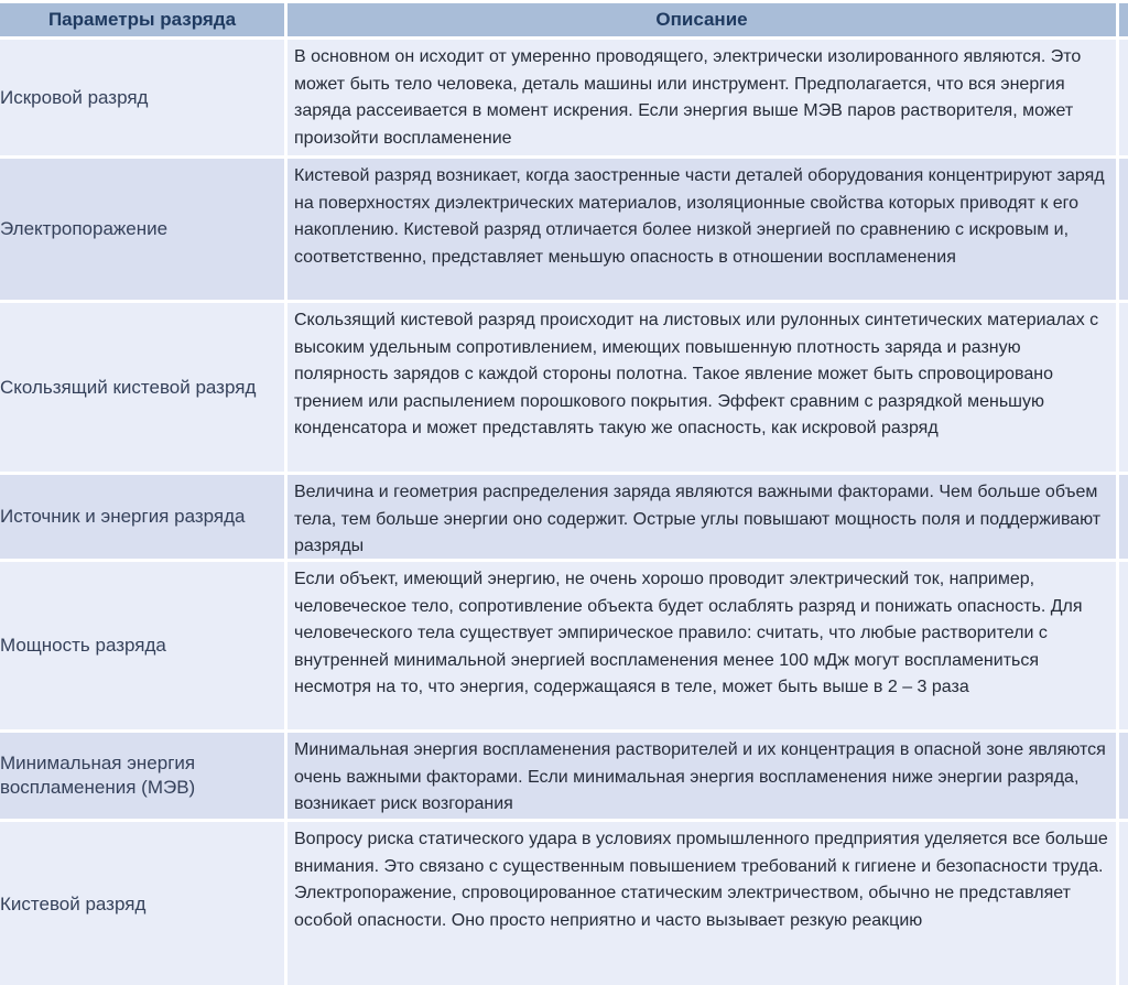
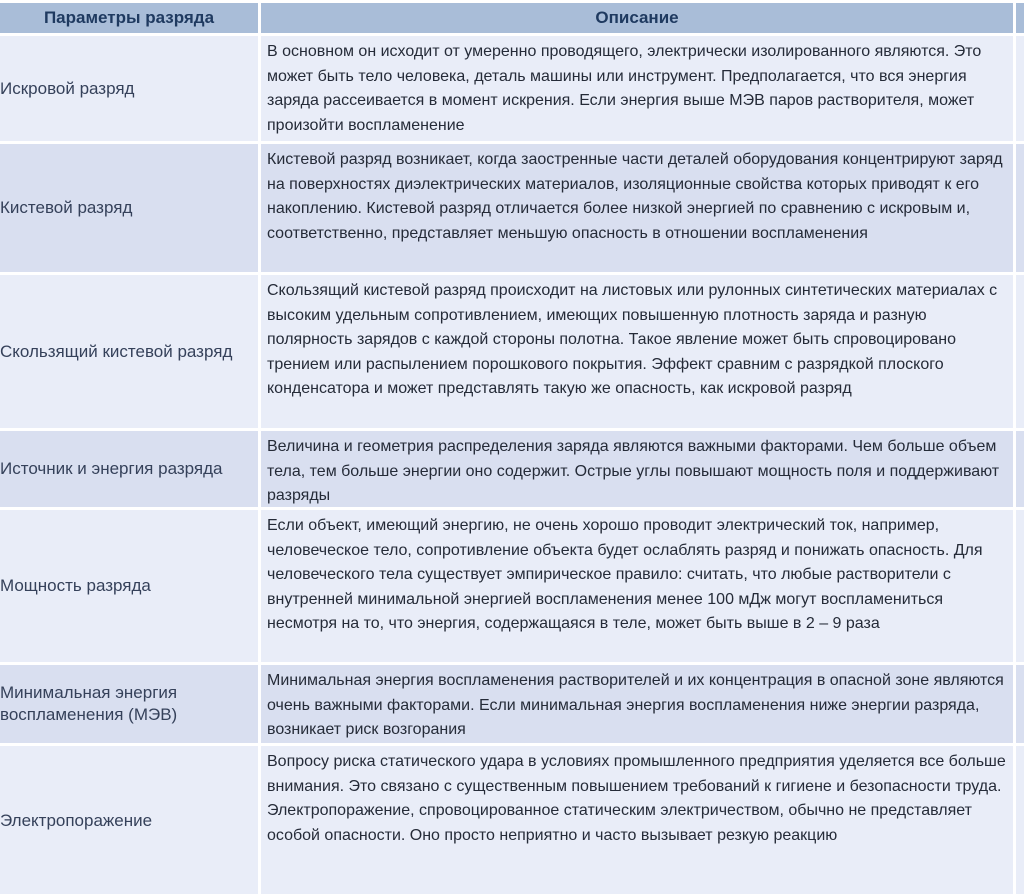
  Параметры разряда	Описание
  Искровой разряд	В основном он исходит от умеренно проводящего, электрически изолированного являются. Это может быть тело человека, деталь машины или инструмент. Предполагается, что вся энергия заряда рассеивается в момент искрения. Если энергия выше МЭВ паров растворителя, может произойти воспламенение
- Электропоражение	Кистевой разряд возникает, когда заостренные части деталей оборудования концентрируют заряд на поверхностях диэлектрических материалов, изоляционные свойства которых приводят к его накоплению. Кистевой разряд отличается более низкой энергией по сравнению с искровым и, соответственно, представляет меньшую опасность в отношении воспламенения
+ Кистевой разряд	Кистевой разряд возникает, когда заостренные части деталей оборудования концентрируют заряд на поверхностях диэлектрических материалов, изоляционные свойства которых приводят к его накоплению. Кистевой разряд отличается более низкой энергией по сравнению с искровым и, соответственно, представляет меньшую опасность в отношении воспламенения
- Скользящий кистевой разряд	Скользящий кистевой разряд происходит на листовых или рулонных синтетических материалах с высоким удельным сопротивлением, имеющих повышенную плотность заряда и разную полярность зарядов с каждой стороны полотна. Такое явление может быть спровоцировано трением или распылением порошкового покрытия. Эффект сравним с разрядкой меньшую конденсатора и может представлять такую же опасность, как искровой разряд
+ Скользящий кистевой разряд	Скользящий кистевой разряд происходит на листовых или рулонных синтетических материалах с высоким удельным сопротивлением, имеющих повышенную плотность заряда и разную полярность зарядов с каждой стороны полотна. Такое явление может быть спровоцировано трением или распылением порошкового покрытия. Эффект сравним с разрядкой плоского конденсатора и может представлять такую же опасность, как искровой разряд
  Источник и энергия разряда	Величина и геометрия распределения заряда являются важными факторами. Чем больше объем тела, тем больше энергии оно содержит. Острые углы повышают мощность поля и поддерживают разряды
- Мощность разряда	Если объект, имеющий энергию, не очень хорошо проводит электрический ток, например, человеческое тело, сопротивление объекта будет ослаблять разряд и понижать опасность. Для человеческого тела существует эмпирическое правило: считать, что любые растворители с внутренней минимальной энергией воспламенения менее 100 мДж могут воспламениться несмотря на то, что энергия, содержащаяся в теле, может быть выше в 2 – 3 раза
+ Мощность разряда	Если объект, имеющий энергию, не очень хорошо проводит электрический ток, например, человеческое тело, сопротивление объекта будет ослаблять разряд и понижать опасность. Для человеческого тела существует эмпирическое правило: считать, что любые растворители с внутренней минимальной энергией воспламенения менее 100 мДж могут воспламениться несмотря на то, что энергия, содержащаяся в теле, может быть выше в 2 – 9 раза
  Минимальная энергия воспламенения (МЭВ)	Минимальная энергия воспламенения растворителей и их концентрация в опасной зоне являются очень важными факторами. Если минимальная энергия воспламенения ниже энергии разряда, возникает риск возгорания
- Кистевой разряд	Вопросу риска статического удара в условиях промышленного предприятия уделяется все больше внимания. Это связано с существенным повышением требований к гигиене и безопасности труда. Электропоражение, спровоцированное статическим электричеством, обычно не представляет особой опасности. Оно просто неприятно и часто вызывает резкую реакцию
+ Электропоражение	Вопросу риска статического удара в условиях промышленного предприятия уделяется все больше внимания. Это связано с существенным повышением требований к гигиене и безопасности труда. Электропоражение, спровоцированное статическим электричеством, обычно не представляет особой опасности. Оно просто неприятно и часто вызывает резкую реакцию
